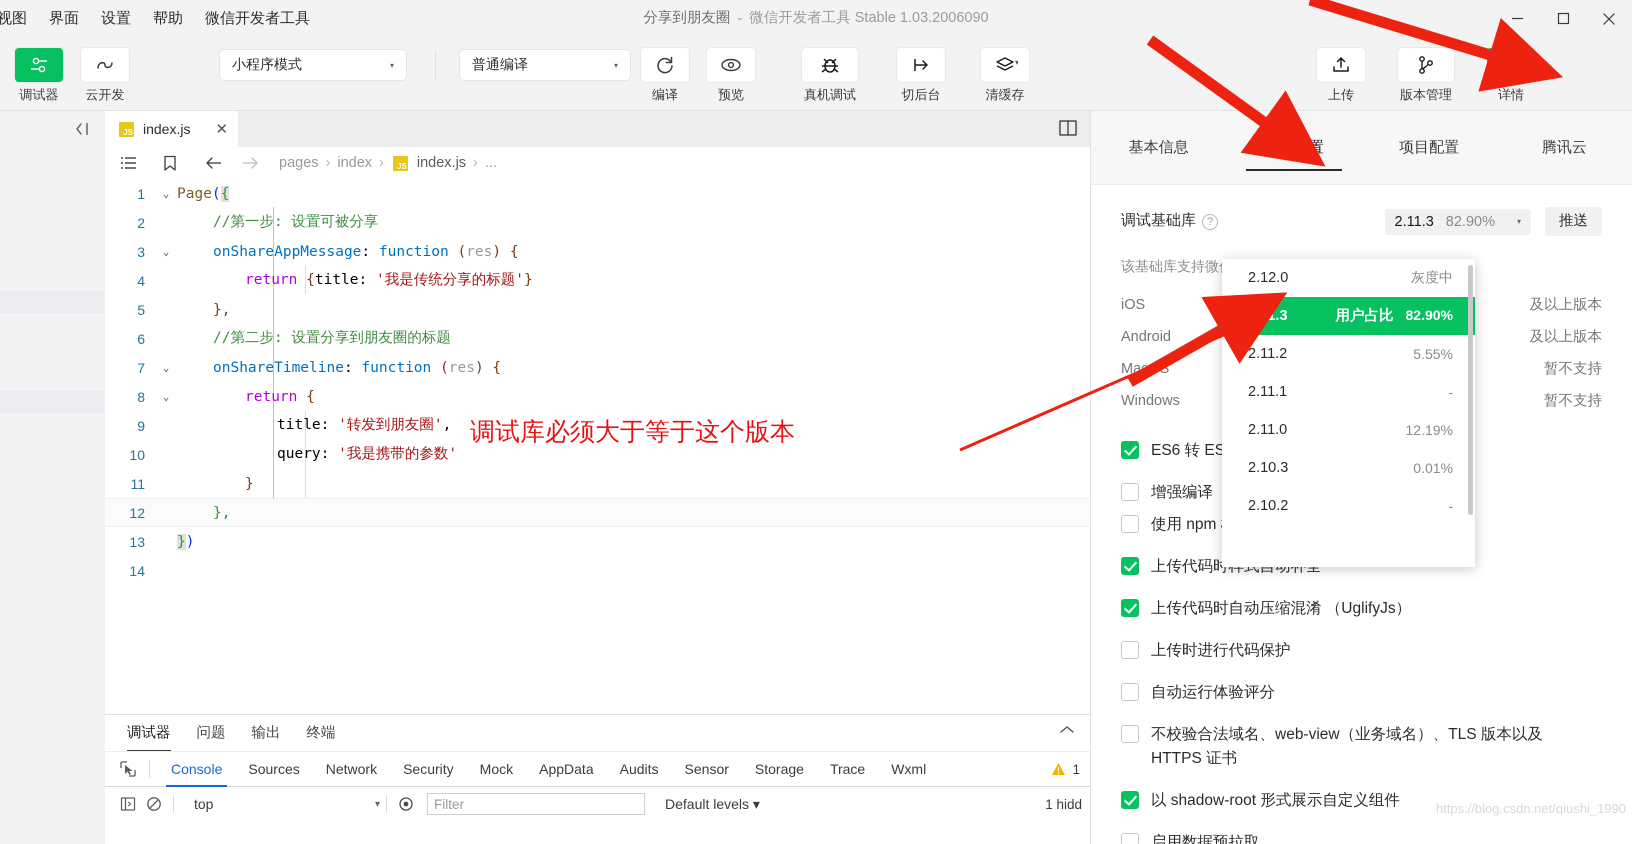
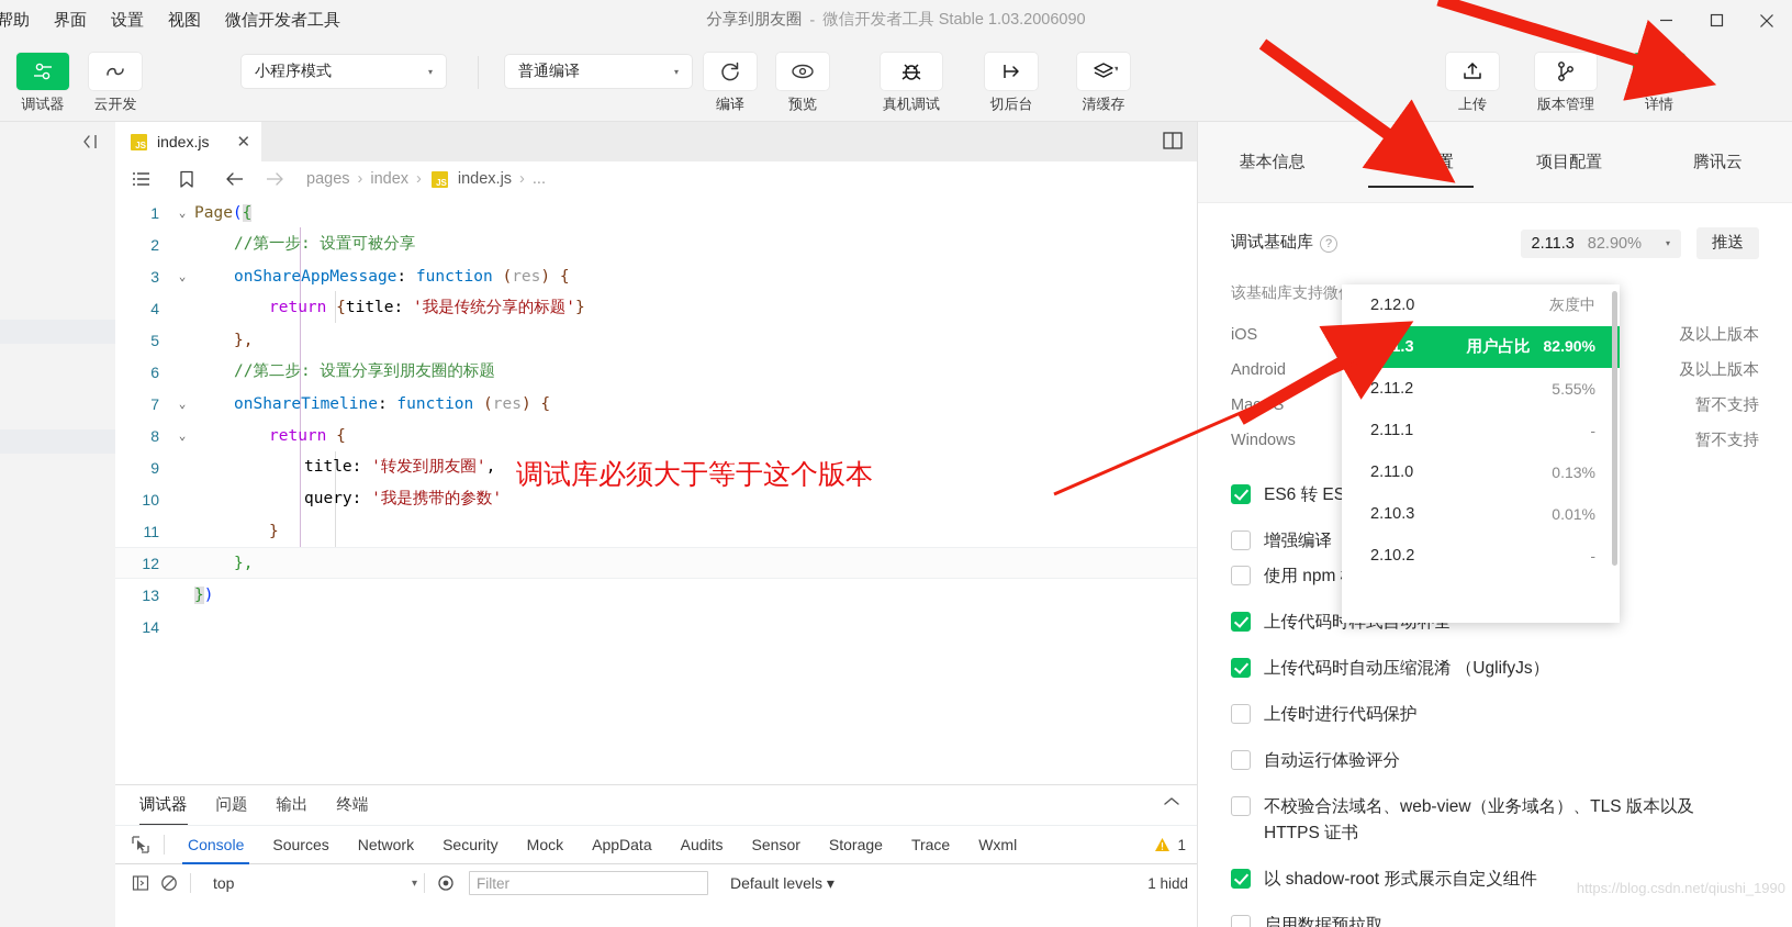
- 视图
+ 帮助
  界面
  设置
- 帮助
+ 视图
  微信开发者工具
  分享到朋友圈
  -
  微信开发者工具 Stable 1.03.2006090
  调试器
  云开发
  小程序模式
  ▾
  普通编译
  ▾
  编译
  预览
  真机调试
  切后台
  ▾
  清缓存
  上传
  版本管理
  详情
  JS
  index.js
  ✕
  pages
  ›
  index
  ›
  JS
  index.js
  ›
  ...
  1
  ⌄
  Page({
  2
  //第一步: 设置可被分享
  3
  ⌄
  onShareAppMessage: function (res) {
  4
  return {title: '我是传统分享的标题'}
  5
  },
  6
  //第二步: 设置分享到朋友圈的标题
  7
  ⌄
  onShareTimeline: function (res) {
  8
  ⌄
  return {
  9
  title: '转发到朋友圈',
  10
  query: '我是携带的参数'
  11
  }
  12
  },
  13
  })
  14
  调试库必须大于等于这个版本
  调试器
  问题
  输出
  终端
  Console
  Sources
  Network
  Security
  Mock
  AppData
  Audits
  Sensor
  Storage
  Trace
  Wxml
  1
  top
  ▾
  Filter
  Default levels ▾
  1 hidd
  基本信息
  本地设置
  项目配置
  腾讯云
  调试基础库
  ?
  2.11.3
  82.90%
  ▾
  推送
  该基础库支持微
  iOS
  及以上版本
  Android
  及以上版本
  暂不支持
  Windows
  暂不支持
  ES6 转 ES
  增强编译
  使用 npm
  上传代码时自动压缩混淆 （UglifyJs）
  上传时进行代码保护
  自动运行体验评分
  不校验合法域名、web-view（业务域名）、TLS 版本以及 HTTPS 证书
  以 shadow-root 形式展示自定义组件
  启用数据预拉取
  2.12.0
  灰度中
  2.11.3
  用户占比 82.90%
  2.11.2
  5.55%
  2.11.1
  -
  2.11.0
- 12.19%
+ 0.13%
  2.10.3
  0.01%
  2.10.2
  -
  https://blog.csdn.net/qiushi_1990
